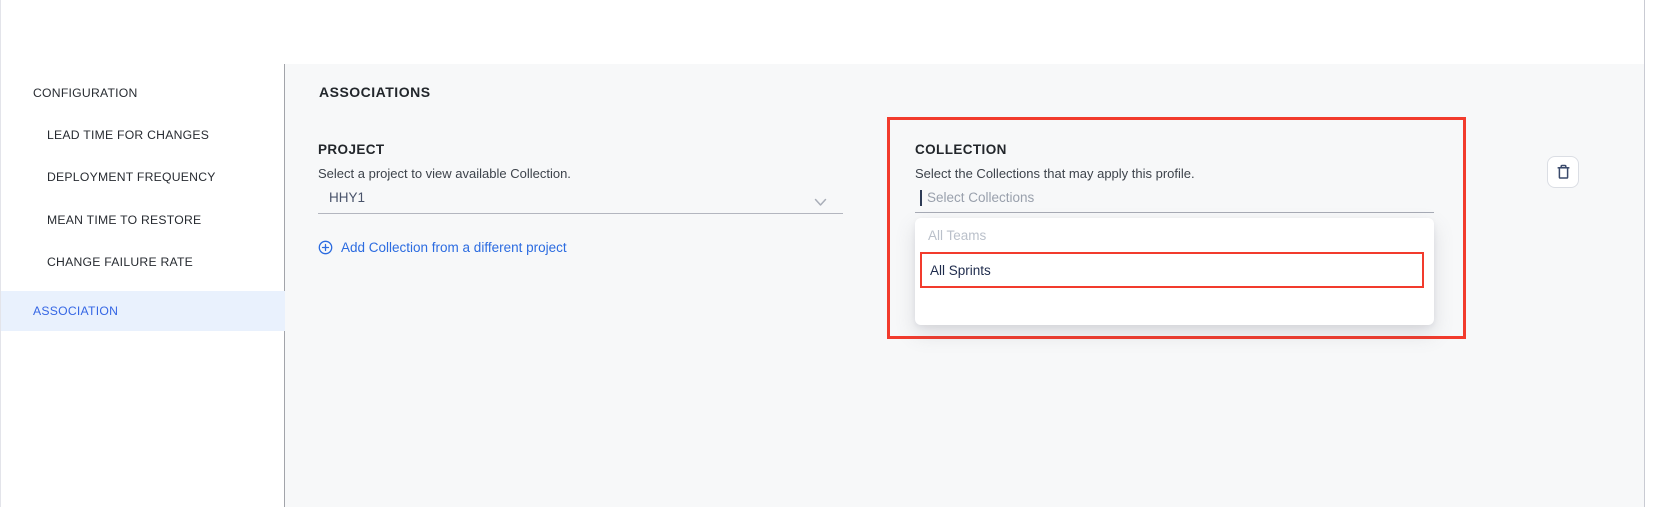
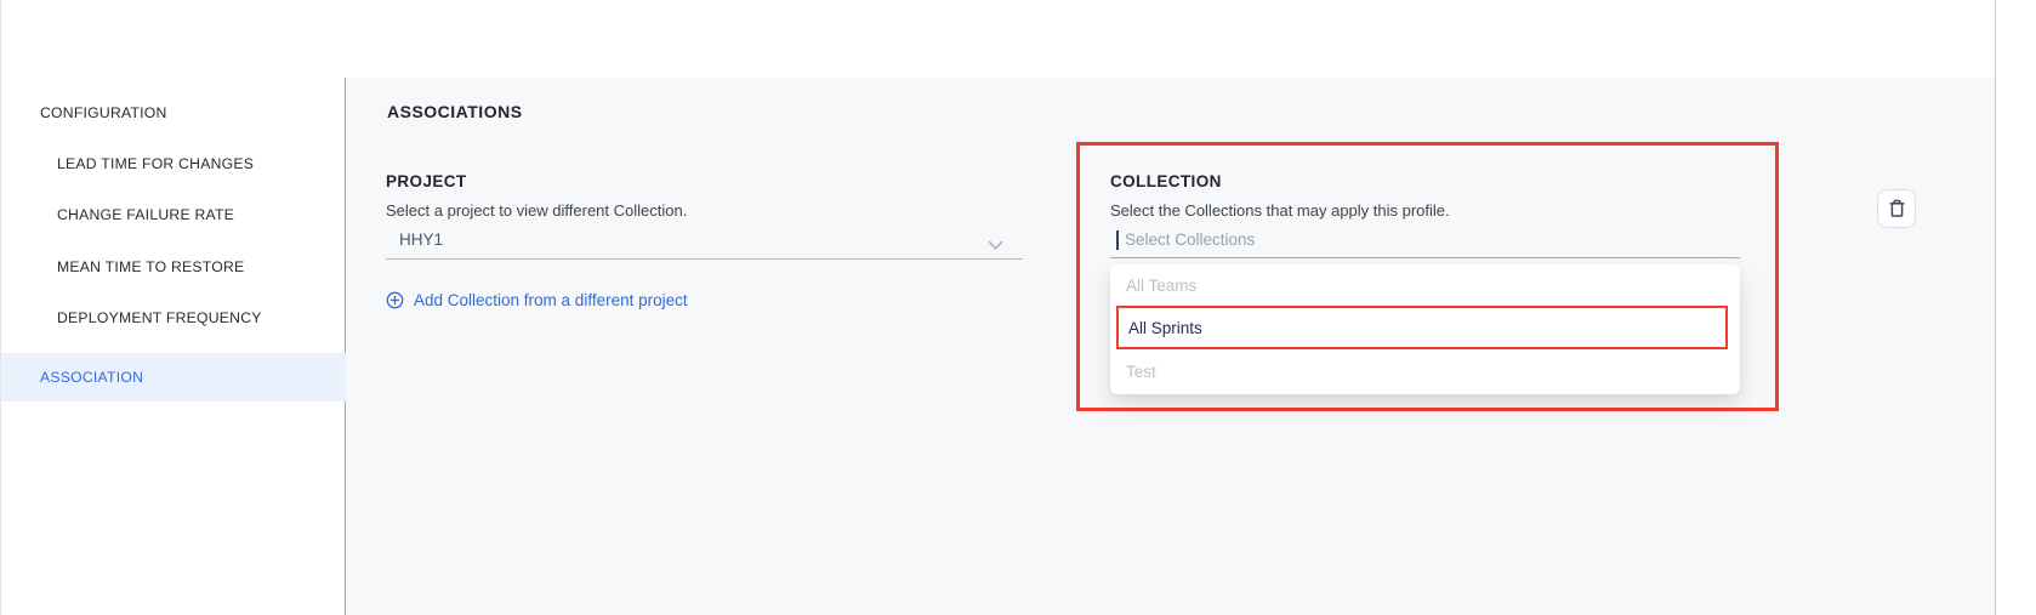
  CONFIGURATION
  LEAD TIME FOR CHANGES
- DEPLOYMENT FREQUENCY
+ CHANGE FAILURE RATE
  MEAN TIME TO RESTORE
- CHANGE FAILURE RATE
+ DEPLOYMENT FREQUENCY
  ASSOCIATION
  ASSOCIATIONS
  PROJECT
- Select a project to view available Collection.
+ Select a project to view different Collection.
  HHY1
  Add Collection from a different project
  COLLECTION
  Select the Collections that may apply this profile.
  Select Collections
  All Teams
  All Sprints
+ Test
